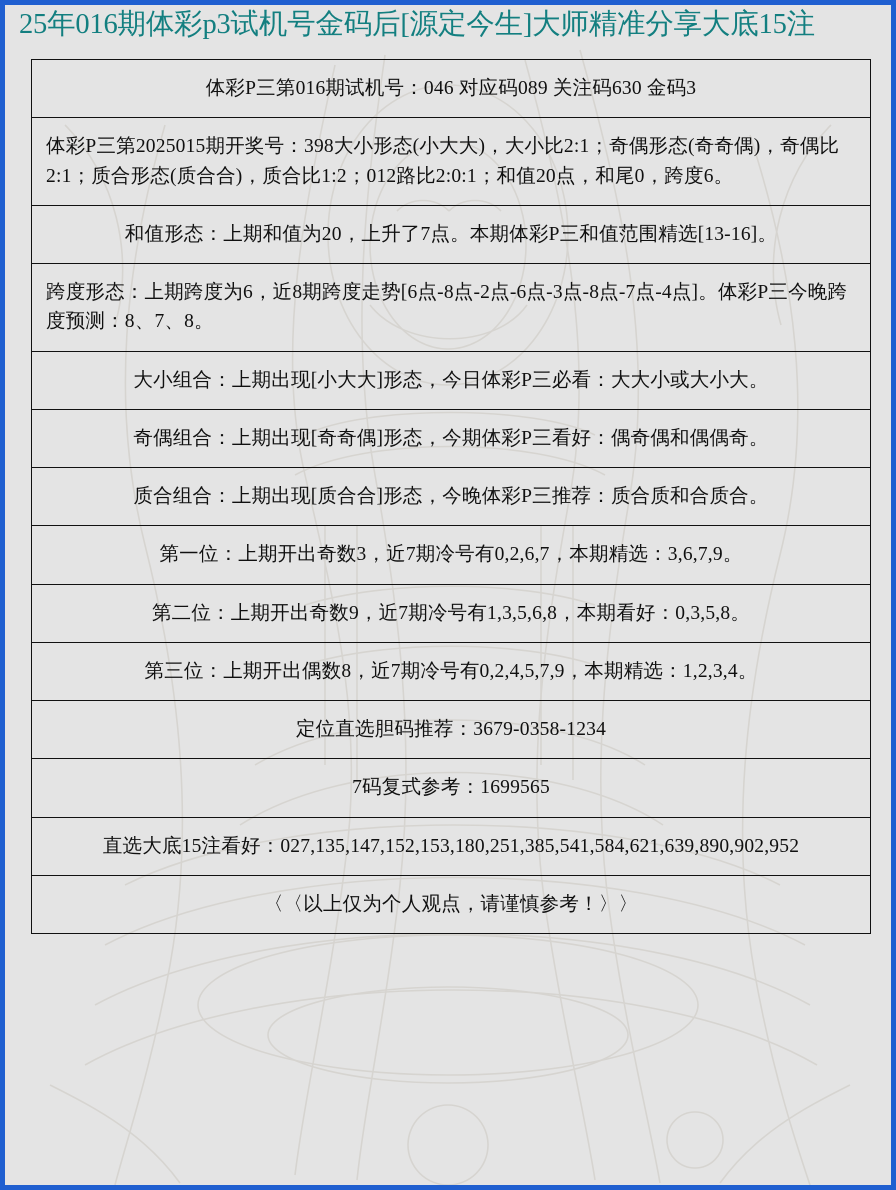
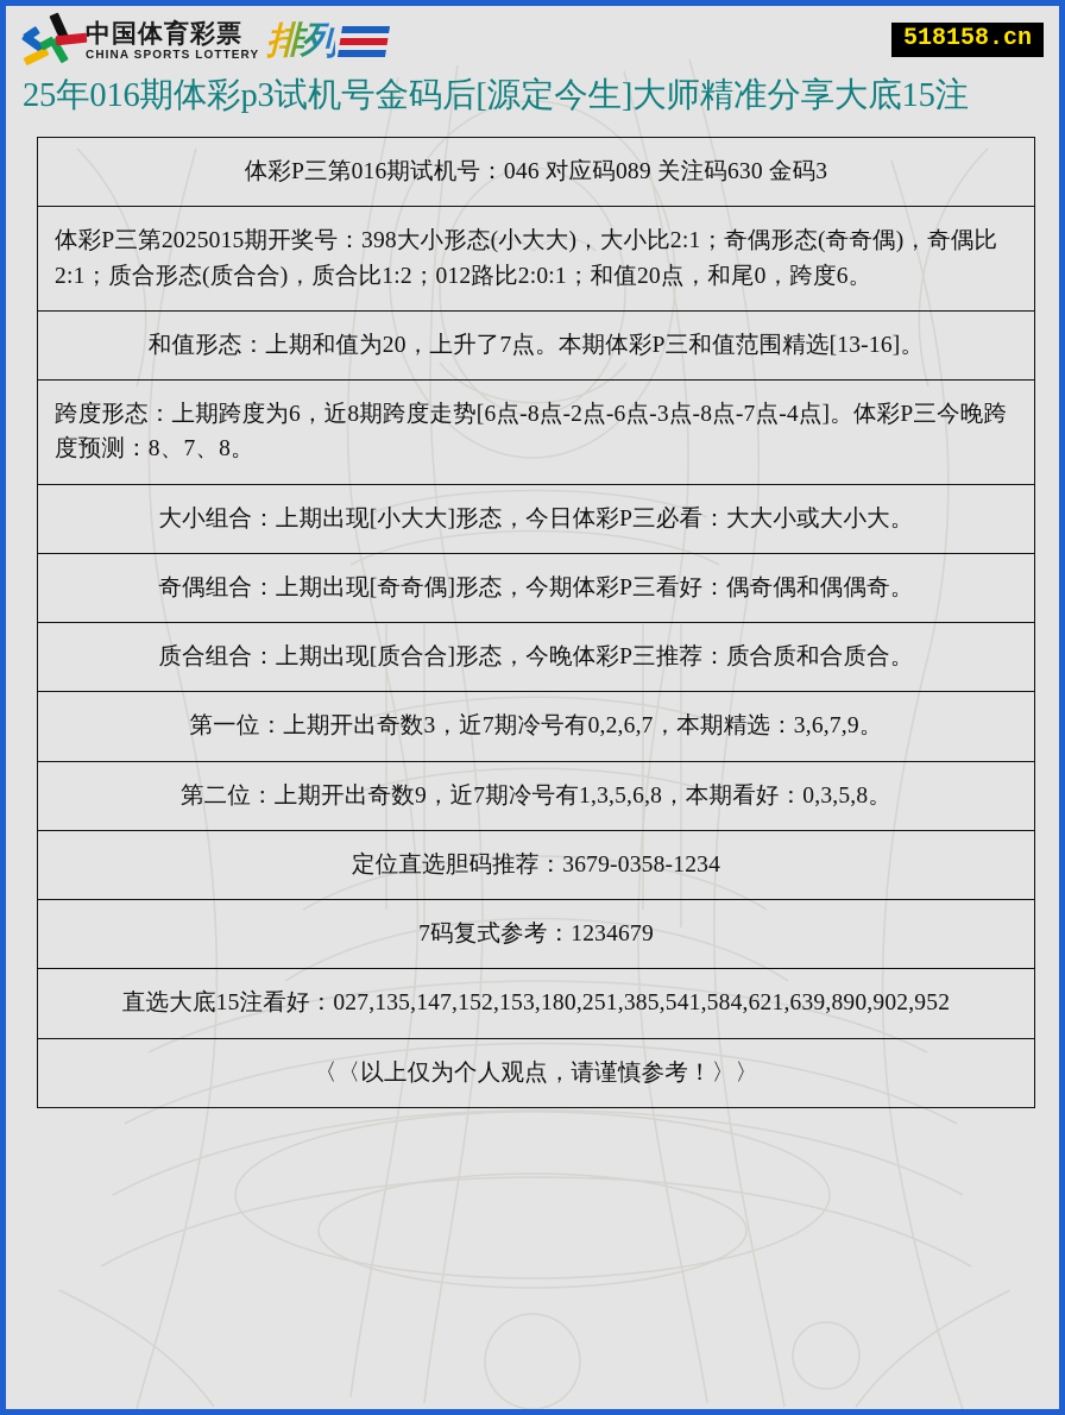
+ 中国体育彩票
+ CHINA SPORTS LOTTERY
+ 排列
+ 518158.cn
  25年016期体彩p3试机号金码后[源定今生]大师精准分享大底15注
  体彩P三第016期试机号：046 对应码089 关注码630 金码3
  体彩P三第2025015期开奖号：398大小形态(小大大)，大小比2:1；奇偶形态(奇奇偶)，奇偶比2:1；质合形态(质合合)，质合比1:2；012路比2:0:1；和值20点，和尾0，跨度6。
  和值形态：上期和值为20，上升了7点。本期体彩P三和值范围精选[13-16]。
  跨度形态：上期跨度为6，近8期跨度走势[6点-8点-2点-6点-3点-8点-7点-4点]。体彩P三今晚跨度预测：8、7、8。
  大小组合：上期出现[小大大]形态，今日体彩P三必看：大大小或大小大。
  奇偶组合：上期出现[奇奇偶]形态，今期体彩P三看好：偶奇偶和偶偶奇。
  质合组合：上期出现[质合合]形态，今晚体彩P三推荐：质合质和合质合。
  第一位：上期开出奇数3，近7期冷号有0,2,6,7，本期精选：3,6,7,9。
  第二位：上期开出奇数9，近7期冷号有1,3,5,6,8，本期看好：0,3,5,8。
- 第三位：上期开出偶数8，近7期冷号有0,2,4,5,7,9，本期精选：1,2,3,4。
  定位直选胆码推荐：3679-0358-1234
- 7码复式参考：1699565
+ 7码复式参考：1234679
  直选大底15注看好：027,135,147,152,153,180,251,385,541,584,621,639,890,902,952
  〈〈以上仅为个人观点，请谨慎参考！〉〉
